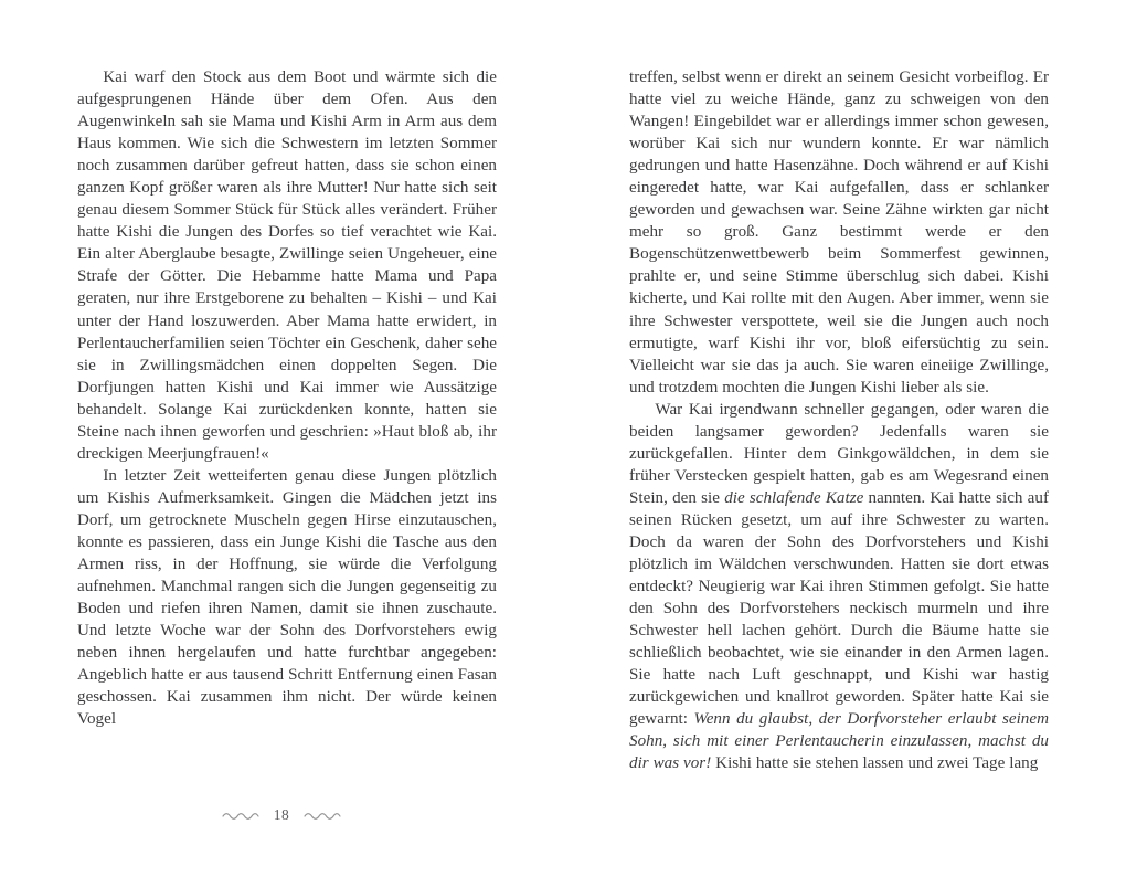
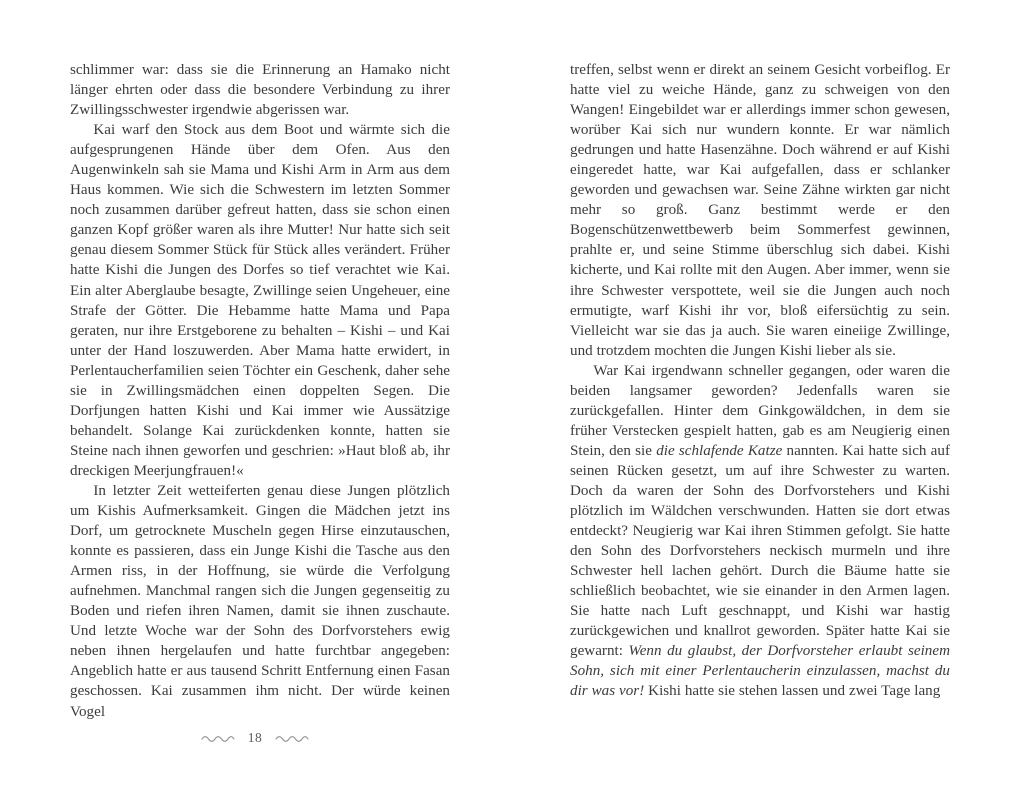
+ schlimmer war: dass sie die Erinnerung an Hamako nicht länger ehrten oder dass die besondere Verbindung zu ihrer Zwillingsschwester irgendwie abgerissen war.
  Kai warf den Stock aus dem Boot und wärmte sich die aufgesprungenen Hände über dem Ofen. Aus den Augenwinkeln sah sie Mama und Kishi Arm in Arm aus dem Haus kommen. Wie sich die Schwestern im letzten Sommer noch zusammen darüber gefreut hatten, dass sie schon einen ganzen Kopf größer waren als ihre Mutter! Nur hatte sich seit genau diesem Sommer Stück für Stück alles verändert. Früher hatte Kishi die Jungen des Dorfes so tief verachtet wie Kai. Ein alter Aberglaube besagte, Zwillinge seien Ungeheuer, eine Strafe der Götter. Die Hebamme hatte Mama und Papa geraten, nur ihre Erstgeborene zu behalten – Kishi – und Kai unter der Hand loszuwerden. Aber Mama hatte erwidert, in Perlentaucherfamilien seien Töchter ein Geschenk, daher sehe sie in Zwillingsmädchen einen doppelten Segen. Die Dorfjungen hatten Kishi und Kai immer wie Aussätzige behandelt. Solange Kai zurückdenken konnte, hatten sie Steine nach ihnen geworfen und geschrien: »Haut bloß ab, ihr dreckigen Meerjungfrauen!«
  In letzter Zeit wetteiferten genau diese Jungen plötzlich um Kishis Aufmerksamkeit. Gingen die Mädchen jetzt ins Dorf, um getrocknete Muscheln gegen Hirse einzutauschen, konnte es passieren, dass ein Junge Kishi die Tasche aus den Armen riss, in der Hoffnung, sie würde die Verfolgung aufnehmen. Manchmal rangen sich die Jungen gegenseitig zu Boden und riefen ihren Namen, damit sie ihnen zuschaute. Und letzte Woche war der Sohn des Dorfvorstehers ewig neben ihnen hergelaufen und hatte furchtbar angegeben: Angeblich hatte er aus tausend Schritt Entfernung einen Fasan geschossen. Kai zusammen ihm nicht. Der würde keinen Vogel
  18
  treffen, selbst wenn er direkt an seinem Gesicht vorbeiflog. Er hatte viel zu weiche Hände, ganz zu schweigen von den Wangen! Eingebildet war er allerdings immer schon gewesen, worüber Kai sich nur wundern konnte. Er war nämlich gedrungen und hatte Hasenzähne. Doch während er auf Kishi eingeredet hatte, war Kai aufgefallen, dass er schlanker geworden und gewachsen war. Seine Zähne wirkten gar nicht mehr so groß. Ganz bestimmt werde er den Bogenschützenwettbewerb beim Sommerfest gewinnen, prahlte er, und seine Stimme überschlug sich dabei. Kishi kicherte, und Kai rollte mit den Augen. Aber immer, wenn sie ihre Schwester verspottete, weil sie die Jungen auch noch ermutigte, warf Kishi ihr vor, bloß eifersüchtig zu sein. Vielleicht war sie das ja auch. Sie waren eineiige Zwillinge, und trotzdem mochten die Jungen Kishi lieber als sie.
- War Kai irgendwann schneller gegangen, oder waren die beiden langsamer geworden? Jedenfalls waren sie zurückgefallen. Hinter dem Ginkgowäldchen, in dem sie früher Verstecken gespielt hatten, gab es am Wegesrand einen Stein, den sie die schlafende Katze nannten. Kai hatte sich auf seinen Rücken gesetzt, um auf ihre Schwester zu warten. Doch da waren der Sohn des Dorfvorstehers und Kishi plötzlich im Wäldchen verschwunden. Hatten sie dort etwas entdeckt? Neugierig war Kai ihren Stimmen gefolgt. Sie hatte den Sohn des Dorfvorstehers neckisch murmeln und ihre Schwester hell lachen gehört. Durch die Bäume hatte sie schließlich beobachtet, wie sie einander in den Armen lagen. Sie hatte nach Luft geschnappt, und Kishi war hastig zurückgewichen und knallrot geworden. Später hatte Kai sie gewarnt: Wenn du glaubst, der Dorfvorsteher erlaubt seinem Sohn, sich mit einer Perlentaucherin einzulassen, machst du dir was vor! Kishi hatte sie stehen lassen und zwei Tage lang
+ War Kai irgendwann schneller gegangen, oder waren die beiden langsamer geworden? Jedenfalls waren sie zurückgefallen. Hinter dem Ginkgowäldchen, in dem sie früher Verstecken gespielt hatten, gab es am Neugierig einen Stein, den sie die schlafende Katze nannten. Kai hatte sich auf seinen Rücken gesetzt, um auf ihre Schwester zu warten. Doch da waren der Sohn des Dorfvorstehers und Kishi plötzlich im Wäldchen verschwunden. Hatten sie dort etwas entdeckt? Neugierig war Kai ihren Stimmen gefolgt. Sie hatte den Sohn des Dorfvorstehers neckisch murmeln und ihre Schwester hell lachen gehört. Durch die Bäume hatte sie schließlich beobachtet, wie sie einander in den Armen lagen. Sie hatte nach Luft geschnappt, und Kishi war hastig zurückgewichen und knallrot geworden. Später hatte Kai sie gewarnt: Wenn du glaubst, der Dorfvorsteher erlaubt seinem Sohn, sich mit einer Perlentaucherin einzulassen, machst du dir was vor! Kishi hatte sie stehen lassen und zwei Tage lang
